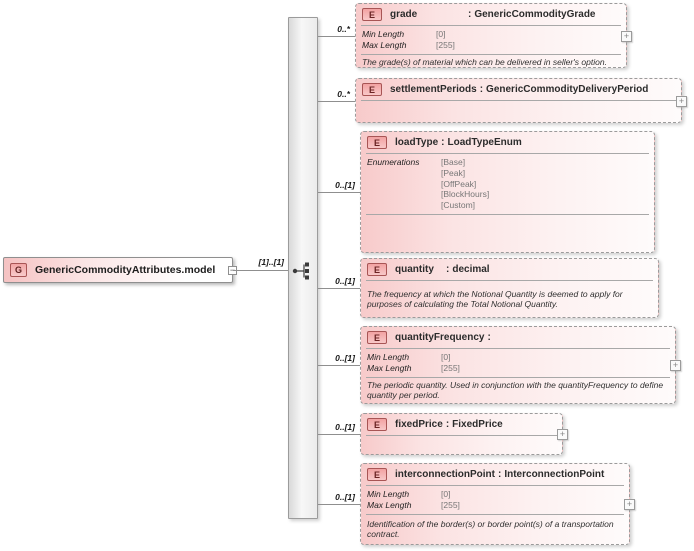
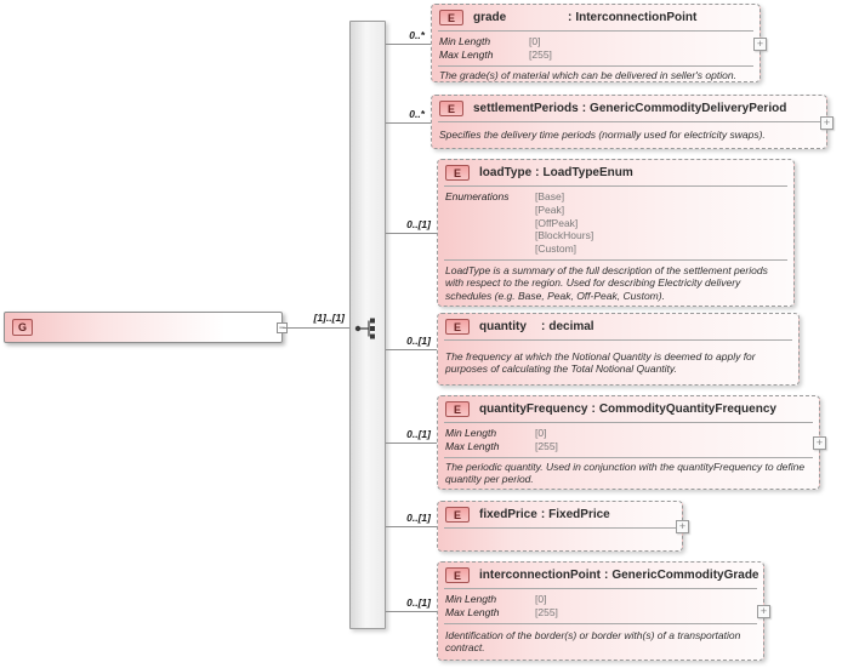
  G
- GenericCommodityAttributes.model
  [1]..[1]
  0..*
  E
  grade
  :
- GenericCommodityGrade
+ InterconnectionPoint
  Min Length
  [0]
  Max Length
  [255]
  The grade(s) of material which can be delivered in seller's option.
  +
  0..*
  E
  settlementPeriods
  :
  GenericCommodityDeliveryPeriod
+ Specifies the delivery time periods (normally used for electricity swaps).
  +
  0..[1]
  E
  loadType
  :
  LoadTypeEnum
  Enumerations
  [Base]
  [Peak]
  [OffPeak]
  [BlockHours]
  [Custom]
+ LoadType is a summary of the full description of the settlement periods with respect to the region. Used for describing Electricity delivery schedules (e.g. Base, Peak, Off-Peak, Custom).
  0..[1]
  E
  quantity
  :
  decimal
  The frequency at which the Notional Quantity is deemed to apply for purposes of calculating the Total Notional Quantity.
  0..[1]
  E
  quantityFrequency
  :
+ CommodityQuantityFrequency
  Min Length
  [0]
  Max Length
  [255]
  The periodic quantity. Used in conjunction with the quantityFrequency to define quantity per period.
  +
  0..[1]
  E
  fixedPrice
  :
  FixedPrice
  +
  0..[1]
  E
  interconnectionPoint
  :
- InterconnectionPoint
+ GenericCommodityGrade
  Min Length
  [0]
  Max Length
  [255]
- Identification of the border(s) or border point(s) of a transportation contract.
+ Identification of the border(s) or border with(s) of a transportation contract.
  +
